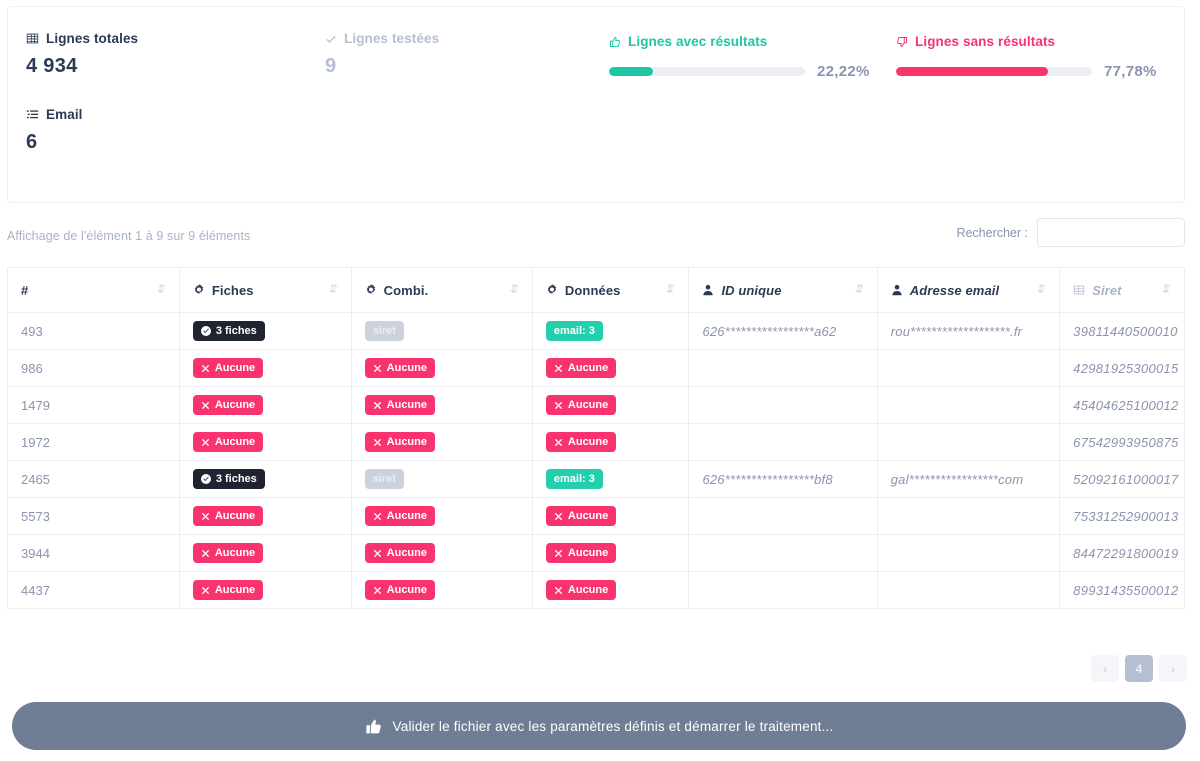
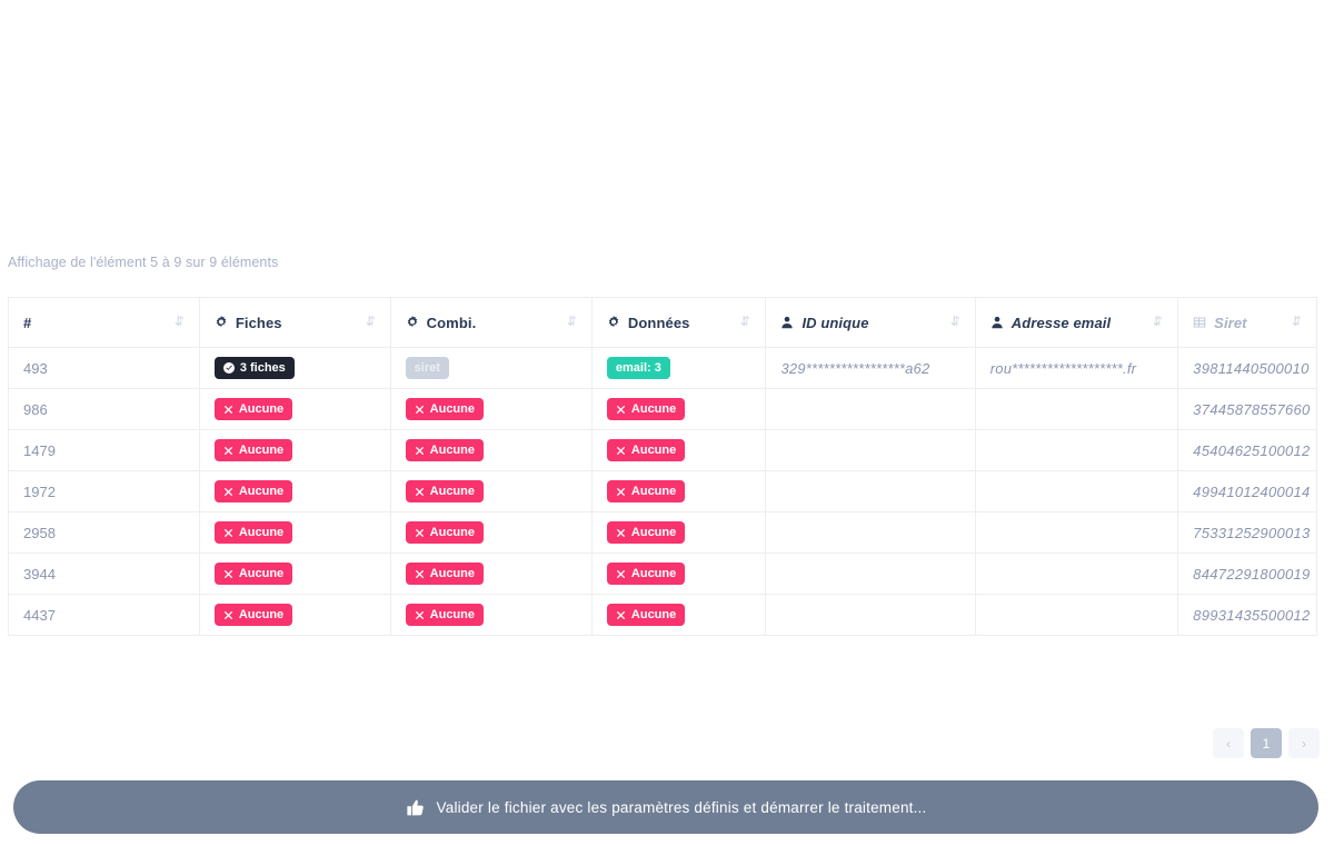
- Lignes totales
- 4 934
- Lignes testées
- 9
- Email
- 6
- Lignes avec résultats
- 22,22%
- Lignes sans résultats
- 77,78%
- Affichage de l'élément 1 à 9 sur 9 éléments
+ Affichage de l'élément 5 à 9 sur 9 éléments
- Rechercher :
  #	Fiches	Combi.	Données	ID unique	Adresse email	Siret
- 493	3 fiches	siret	email: 3	626*****************a62	rou*******************.fr	39811440500010
+ 493	3 fiches	siret	email: 3	329*****************a62	rou*******************.fr	39811440500010
- 986	Aucune	Aucune	Aucune			42981925300015
+ 986	Aucune	Aucune	Aucune			37445878557660
  1479	Aucune	Aucune	Aucune			45404625100012
- 1972	Aucune	Aucune	Aucune			67542993950875
+ 1972	Aucune	Aucune	Aucune			49941012400014
- 2465	3 fiches	siret	email: 3	626*****************bf8	gal*****************com	52092161000017
- 5573	Aucune	Aucune	Aucune			75331252900013
+ 2958	Aucune	Aucune	Aucune			75331252900013
  3944	Aucune	Aucune	Aucune			84472291800019
  4437	Aucune	Aucune	Aucune			89931435500012
  ‹
- 4
+ 1
  ›
  Valider le fichier avec les paramètres définis et démarrer le traitement...
